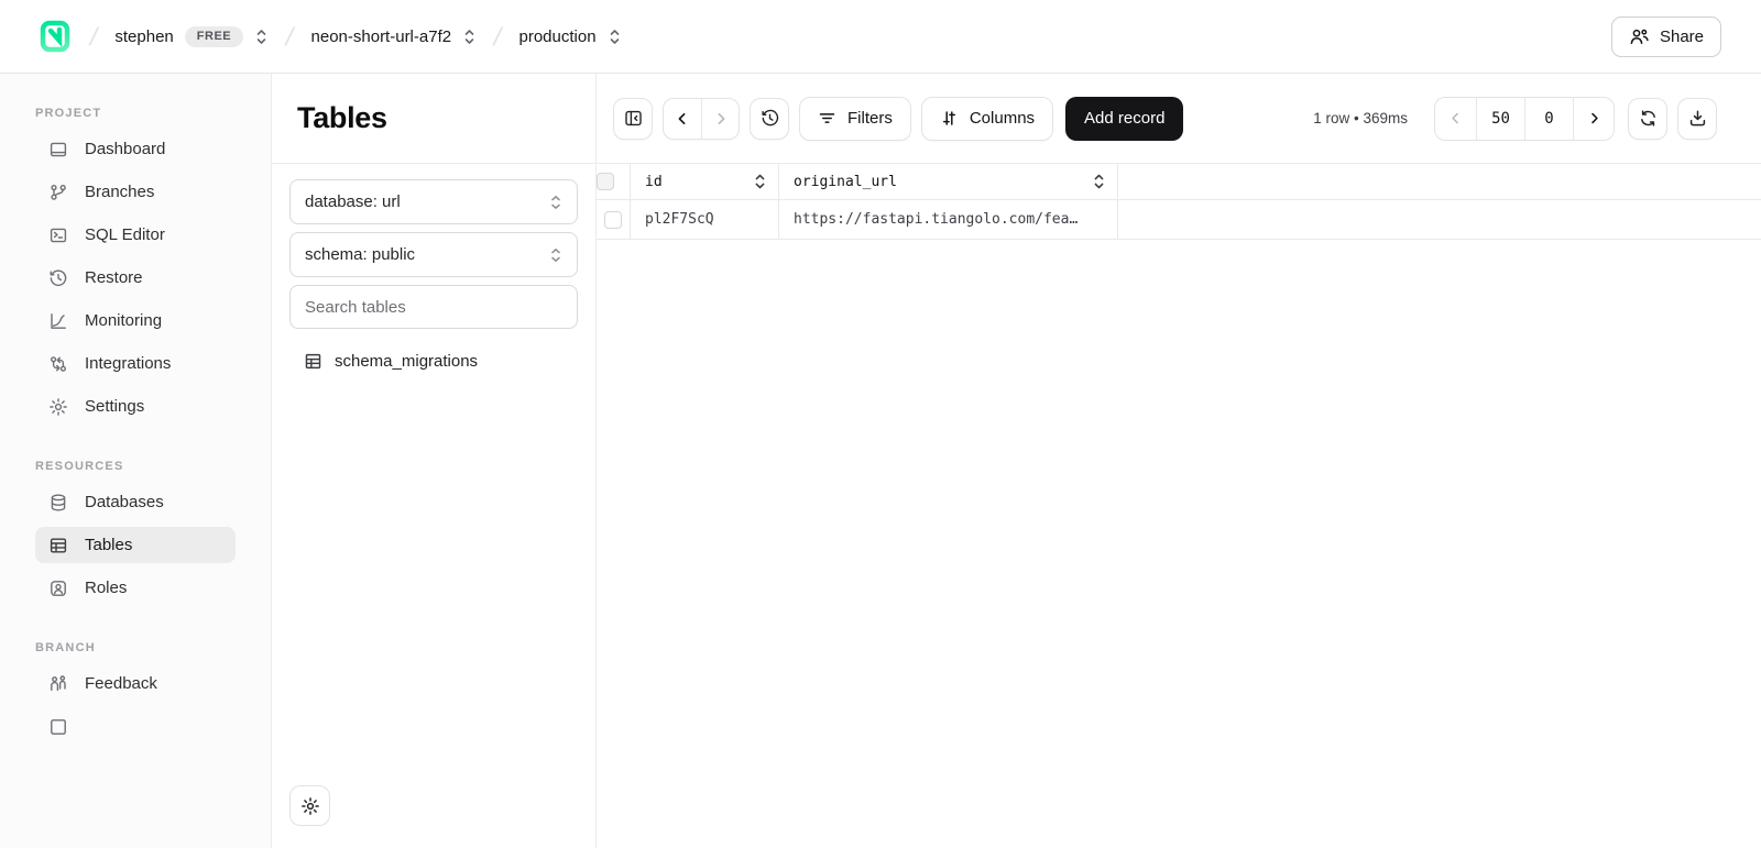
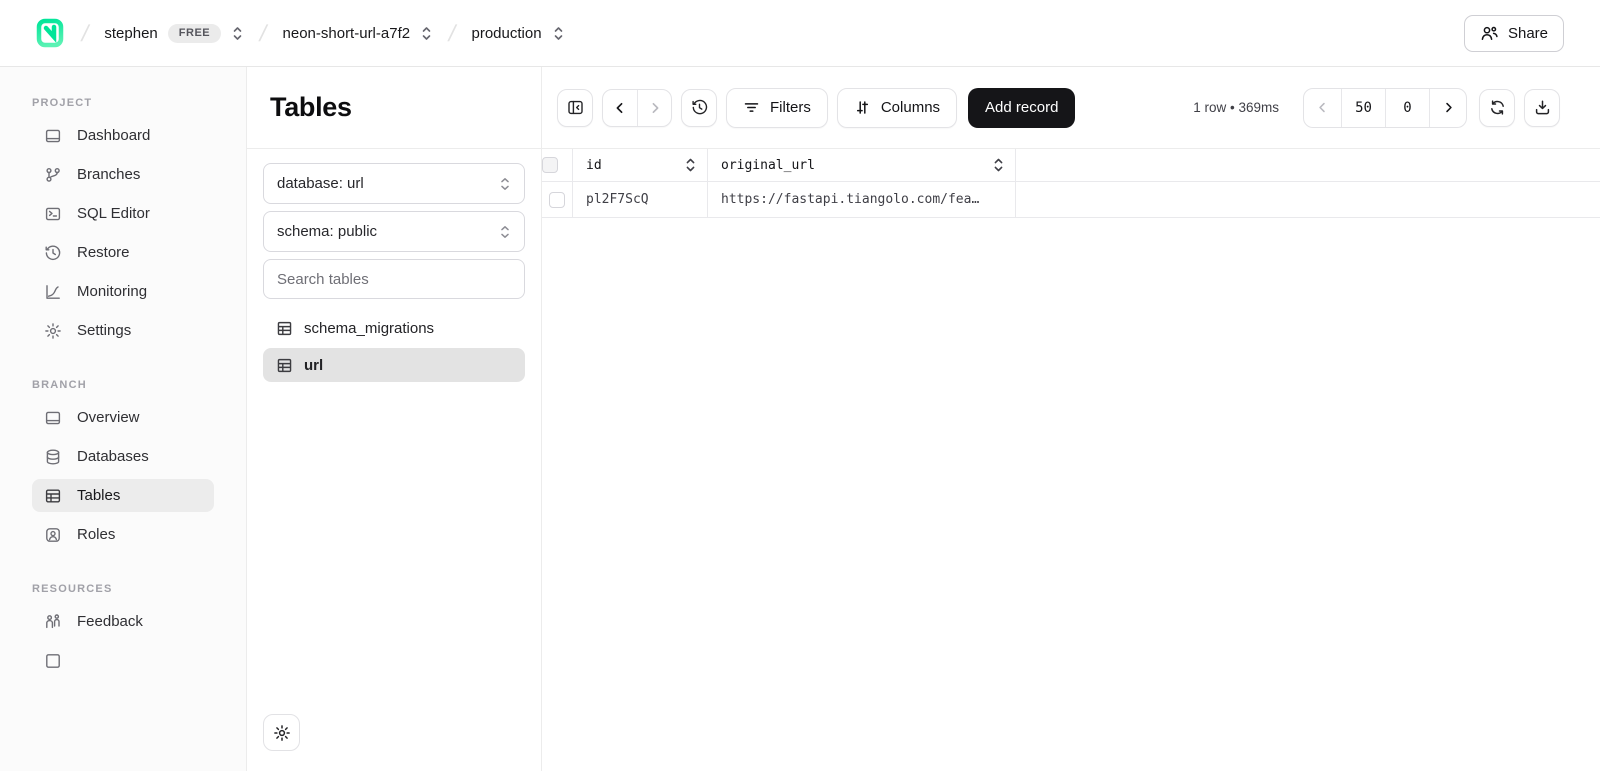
  stephen
  FREE
  neon-short-url-a7f2
  production
  Share
  PROJECT
  Dashboard
  Branches
  SQL Editor
  Restore
  Monitoring
- Integrations
  Settings
- RESOURCES
+ BRANCH
+ Overview
  Databases
  Tables
  Roles
- BRANCH
+ RESOURCES
  Feedback
  Tables
  database: url
  schema: public
  Search tables
  schema_migrations
+ url
  Filters
  Columns
  Add record
  1 row • 369ms
  50
  0
  id
  original_url
  pl2F7ScQ
  https://fastapi.tiangolo.com/fea…
